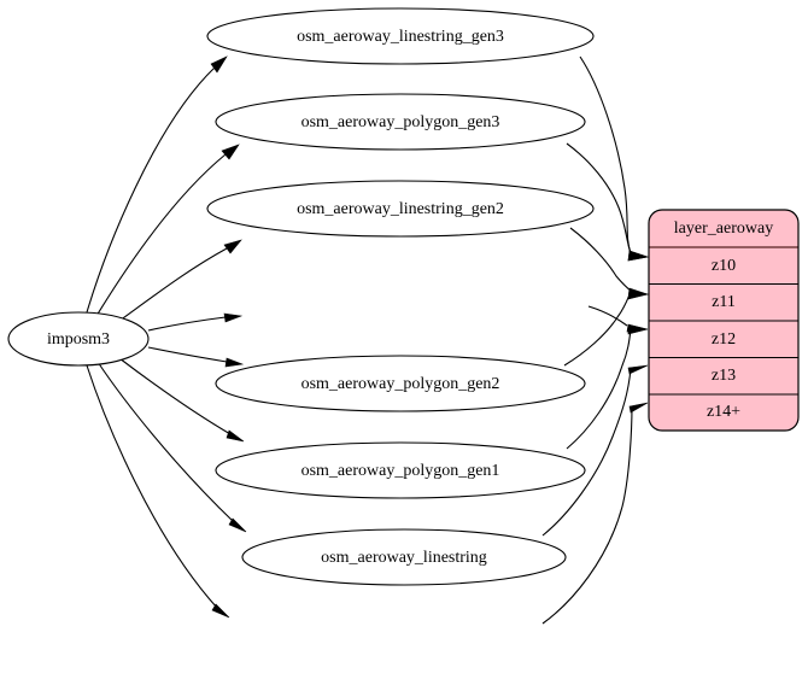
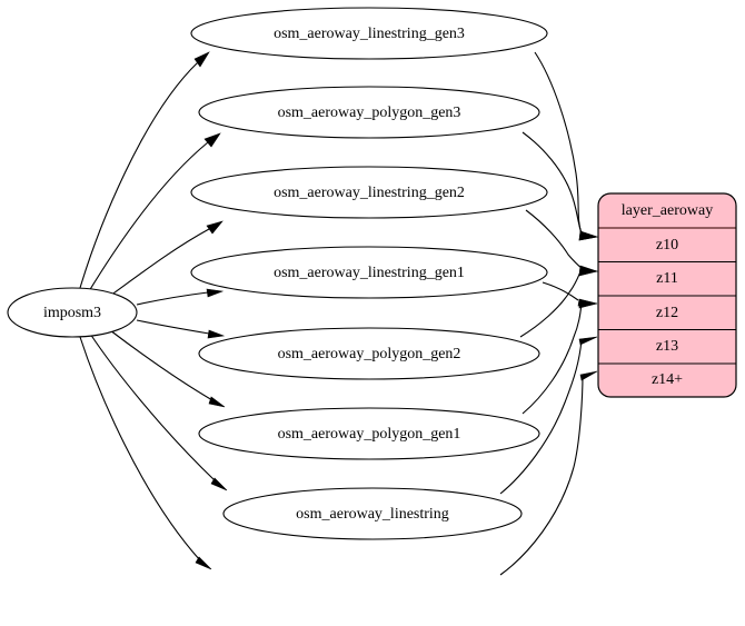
  imposm3
  osm_aeroway_linestring_gen3
  osm_aeroway_polygon_gen3
  osm_aeroway_linestring_gen2
+ osm_aeroway_linestring_gen1
  osm_aeroway_polygon_gen2
  osm_aeroway_polygon_gen1
  osm_aeroway_linestring
  layer_aeroway
  z10
  z11
  z12
  z13
  z14+
